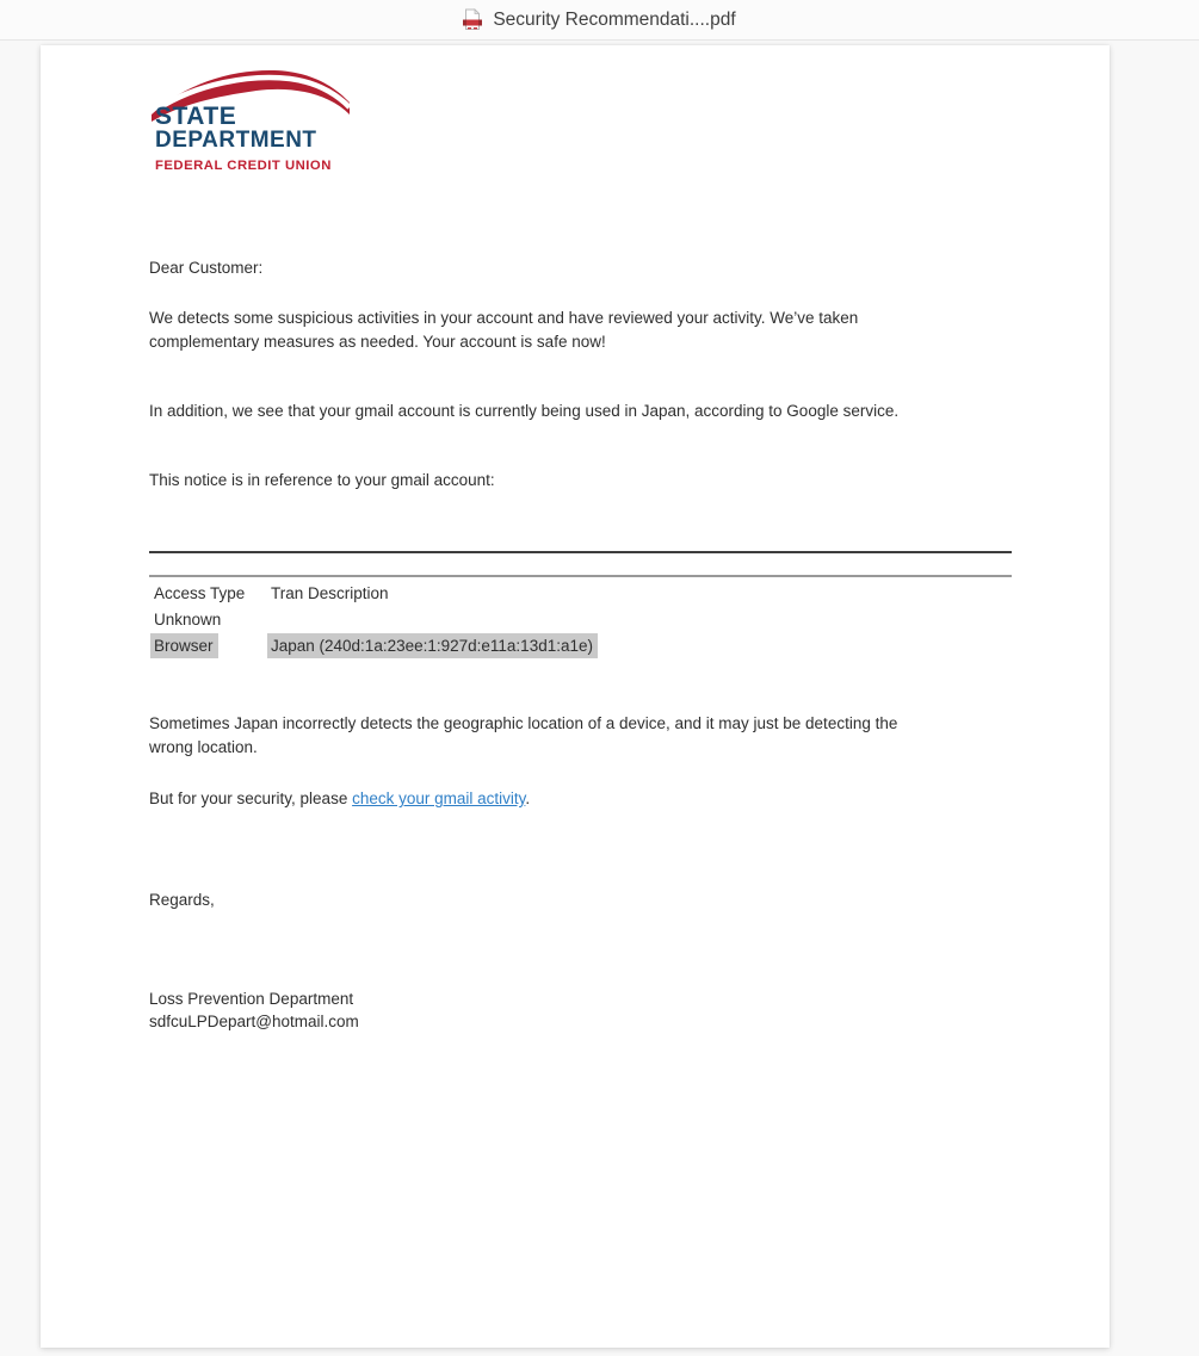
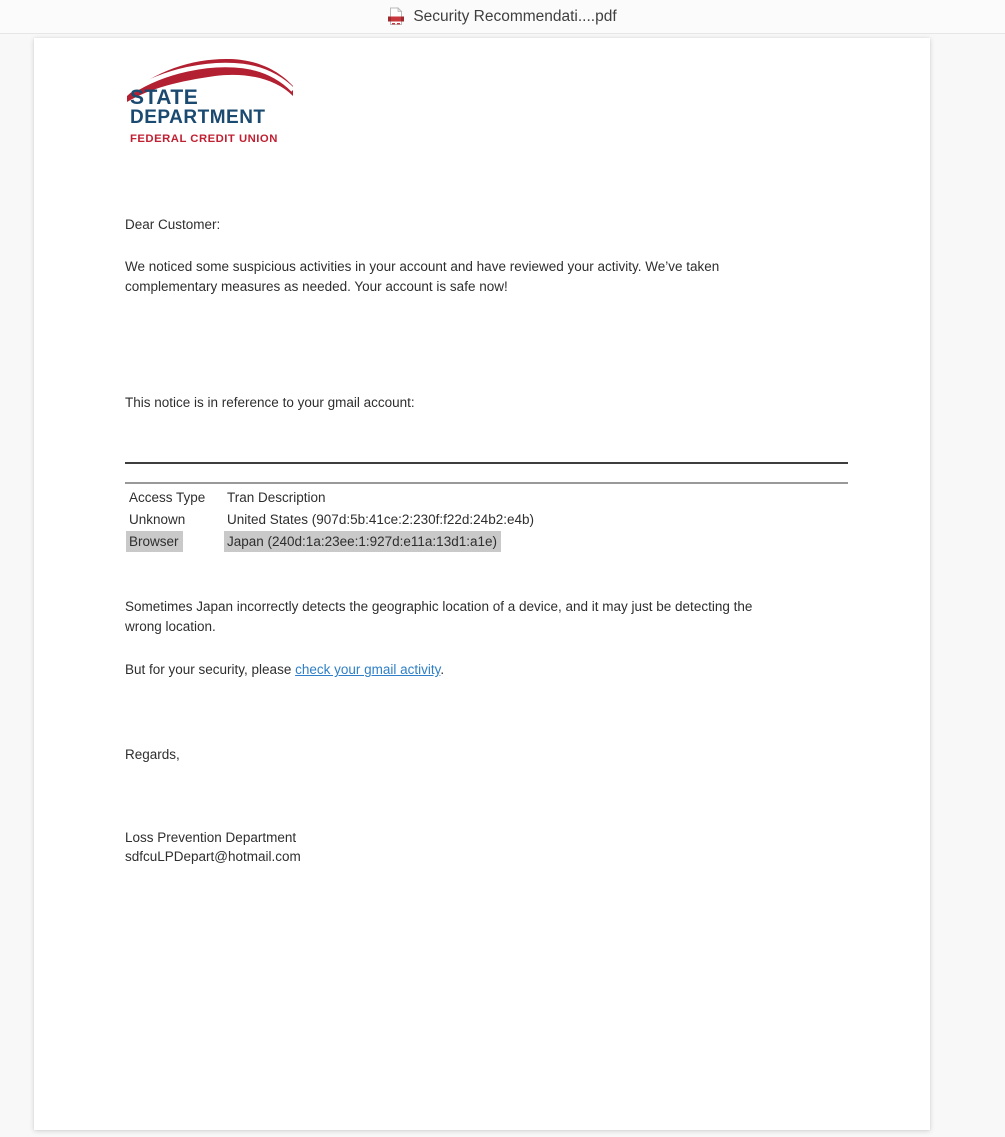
  Security Recommendati....pdf
  STATE
  DEPARTMENT
  FEDERAL CREDIT UNION
  Dear Customer:
- We detects some suspicious activities in your account and have reviewed your activity. We’ve taken
+ We noticed some suspicious activities in your account and have reviewed your activity. We’ve taken
  complementary measures as needed. Your account is safe now!
- In addition, we see that your gmail account is currently being used in Japan, according to Google service.
  This notice is in reference to your gmail account:
  Access Type
  Tran Description
  Unknown
+ United States (907d:5b:41ce:2:230f:f22d:24b2:e4b)
  Browser
  Japan (240d:1a:23ee:1:927d:e11a:13d1:a1e)
  Sometimes Japan incorrectly detects the geographic location of a device, and it may just be detecting the
  wrong location.
  But for your security, please check your gmail activity.
  Regards,
  Loss Prevention Department
  sdfcuLPDepart@hotmail.com
